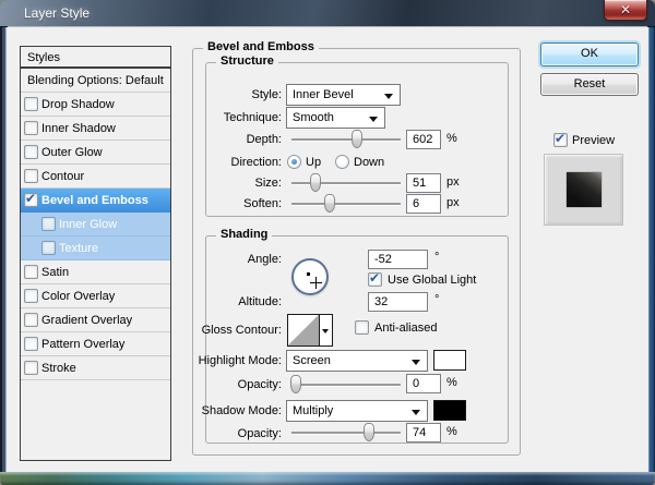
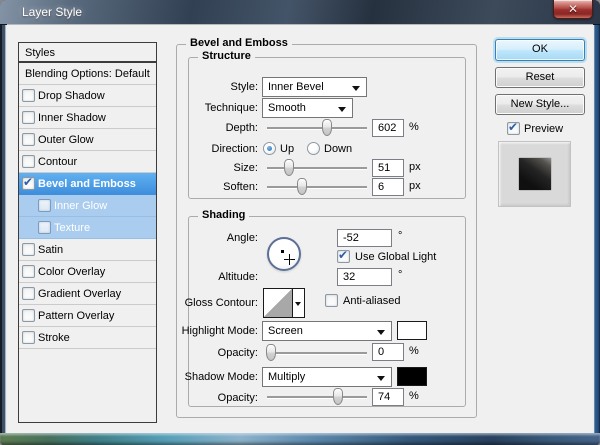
  Layer Style
  ✕
  Styles
  Blending Options: Default
  Drop Shadow
  Inner Shadow
  Outer Glow
  Contour
  ✔
  Bevel and Emboss
  Inner Glow
  Texture
  Satin
  Color Overlay
  Gradient Overlay
  Pattern Overlay
  Stroke
  Bevel and Emboss
  Structure
  Style:
  Inner Bevel
  Technique:
  Smooth
  Depth:
  602
  %
  Direction:
  Up
  Down
  Size:
  51
  px
  Soften:
  6
  px
  Shading
  Angle:
  -52
  °
  ✔
  Use Global Light
  Altitude:
  32
  °
  Gloss Contour:
  Anti-aliased
  Highlight Mode:
  Screen
  Opacity:
  0
  %
  Shadow Mode:
  Multiply
  Opacity:
  74
  %
  OK
  Reset
+ New Style...
  ✔
  Preview
